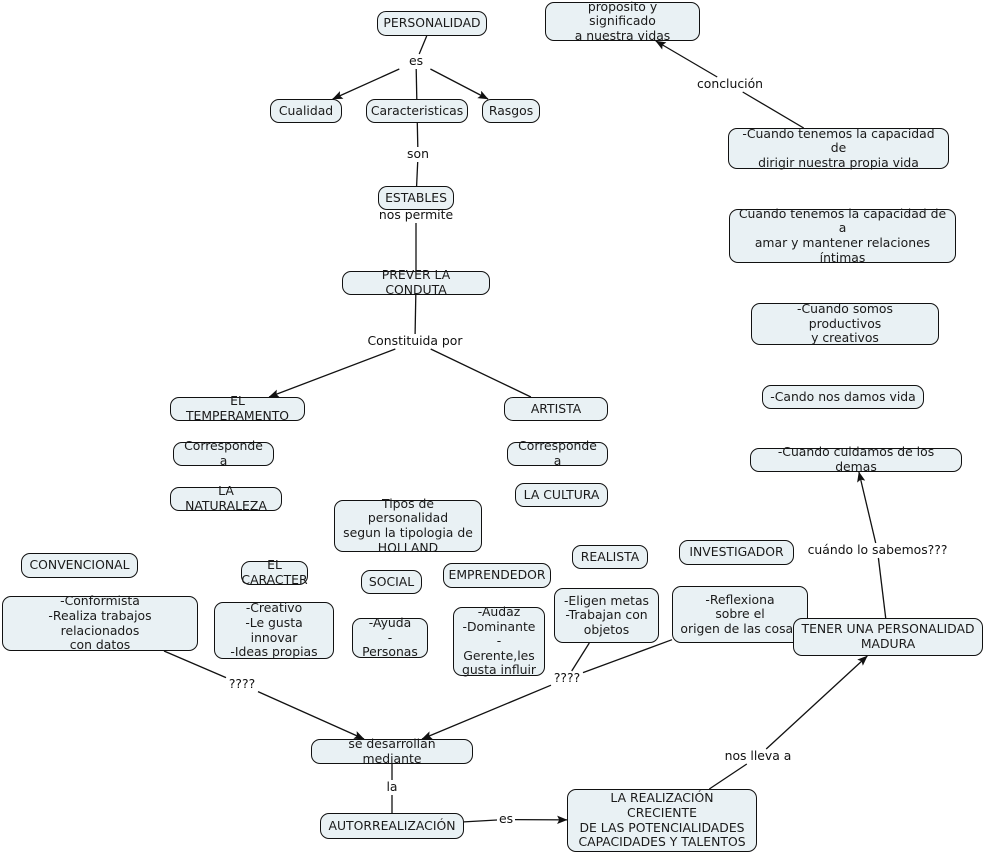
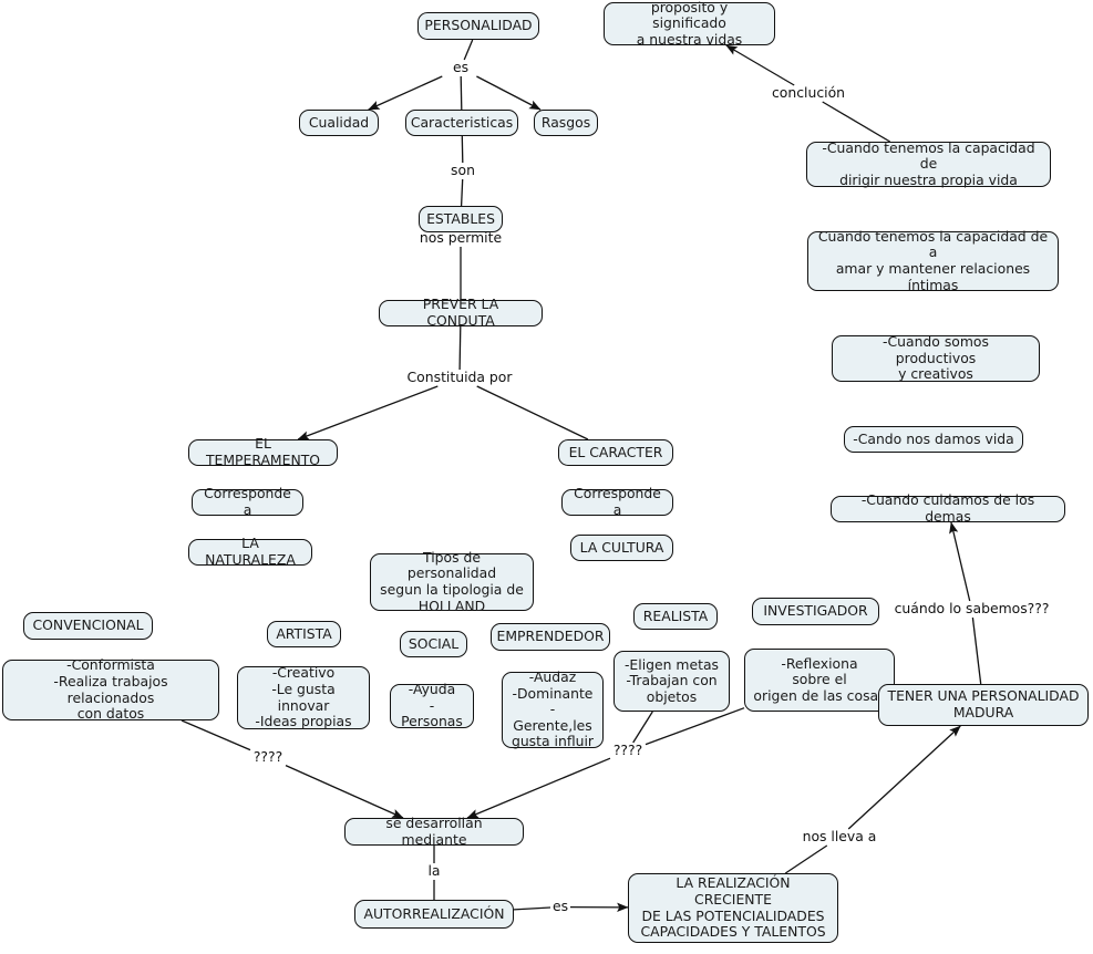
  PERSONALIDAD
  proposito y significado
  a nuestra vidas
  Cualidad
  Caracteristicas
  Rasgos
  -Cuando tenemos la capacidad de
  dirigir nuestra propia vida
  ESTABLES
  Cuando tenemos la capacidad de a
  amar y mantener relaciones
  íntimas
  PREVER LA CONDUTA
  -Cuando somos productivos
  y creativos
  -Cando nos damos vida
  EL TEMPERAMENTO
- ARTISTA
+ EL CARACTER
  Corresponde a
  -Cuando cuidamos de los demas
  Corresponde a
  LA NATURALEZA
  LA CULTURA
  Tipos de personalidad
  segun la tipologia de
  HOLLAND
  REALISTA
  INVESTIGADOR
  CONVENCIONAL
- EL CARACTER
+ ARTISTA
  EMPRENDEDOR
  SOCIAL
  -Eligen metas
  -Trabajan con
  objetos
  -Conformista
  -Realiza trabajos relacionados
  con datos
  -Reflexiona
  sobre el
  origen de las cosa
  -Creativo
  -Le gusta innovar
  -Ideas propias
  TENER UNA PERSONALIDAD
  MADURA
  -Audaz
  -Dominante
  -Gerente,les
  gusta influir
  -Ayuda
  -Personas
  se desarrollan mediante
  AUTORREALIZACIÓN
  LA REALIZACIÓN CRECIENTE
  DE LAS POTENCIALIDADES
  CAPACIDADES Y TALENTOS
  es
  conclución
  son
  nos permite
  Constituida por
  cuándo lo sabemos???
  ????
  ????
  nos lleva a
  la
  es
